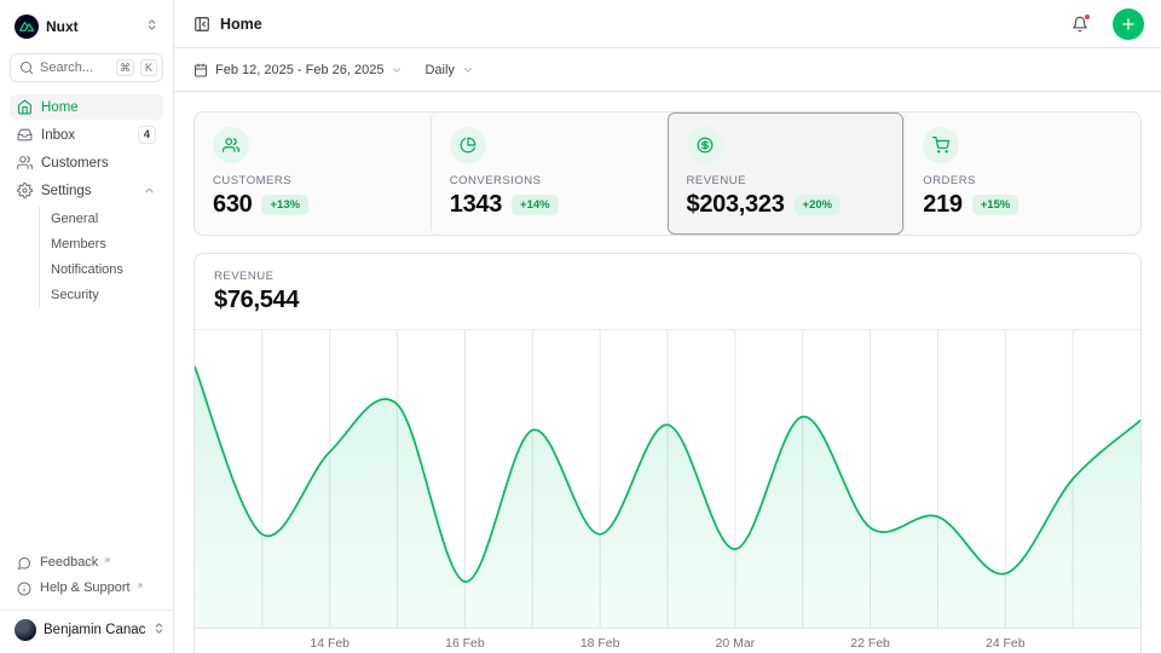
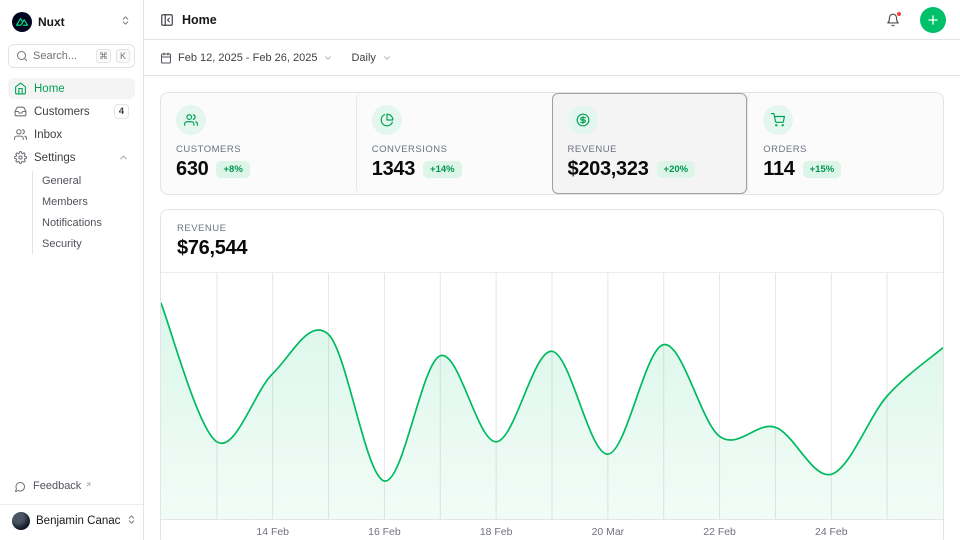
  Nuxt
  Search...
  ⌘
  K
  Home
- Inbox
+ Customers
  4
- Customers
+ Inbox
  Settings
  General
  Members
  Notifications
  Security
  Feedback
- Help & Support
  Benjamin Canac
  Home
  Feb 12, 2025 - Feb 26, 2025
  Daily
  CUSTOMERS
  630
- +13%
+ +8%
  CONVERSIONS
  1343
  +14%
  REVENUE
  $203,323
  +20%
  ORDERS
- 219
+ 114
  +15%
  REVENUE
  $76,544
  14 Feb
  16 Feb
  18 Feb
  20 Mar
  22 Feb
  24 Feb
